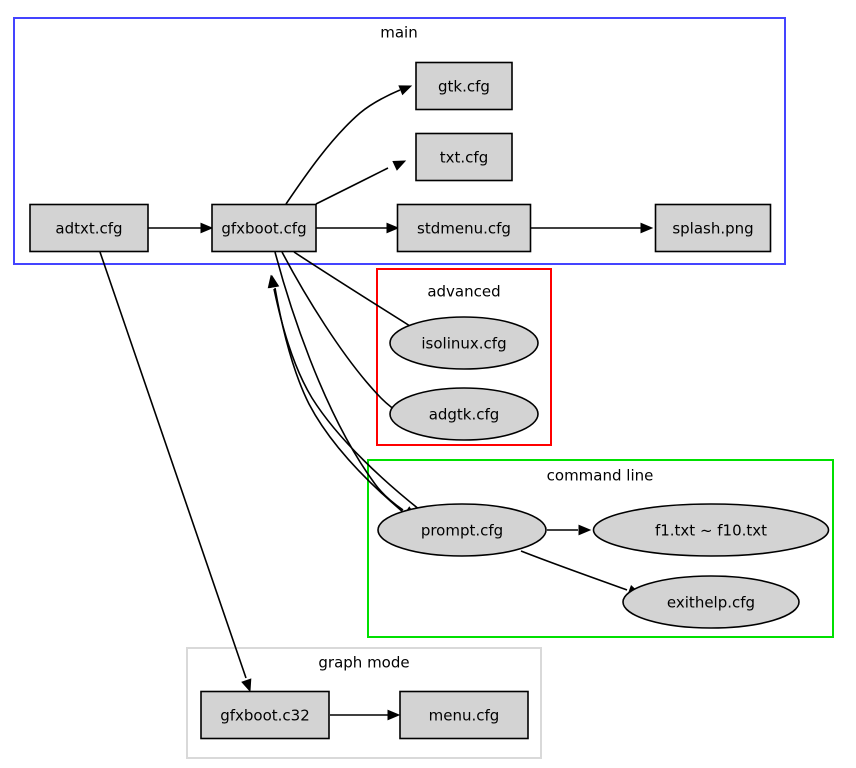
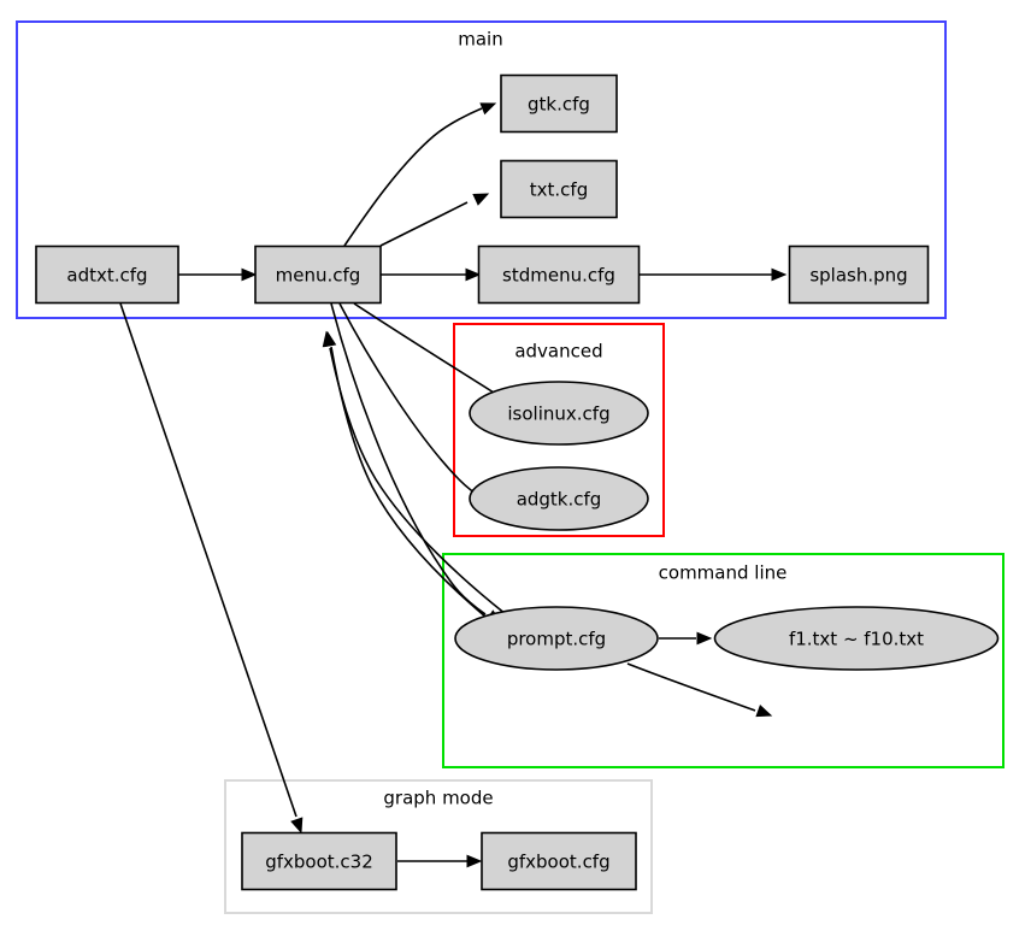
  main
  advanced
  command line
  graph mode
  adtxt.cfg
- gfxboot.cfg
+ menu.cfg
  gtk.cfg
  txt.cfg
  stdmenu.cfg
  splash.png
  isolinux.cfg
  adgtk.cfg
  prompt.cfg
  f1.txt ~ f10.txt
- exithelp.cfg
  gfxboot.c32
- menu.cfg
+ gfxboot.cfg
